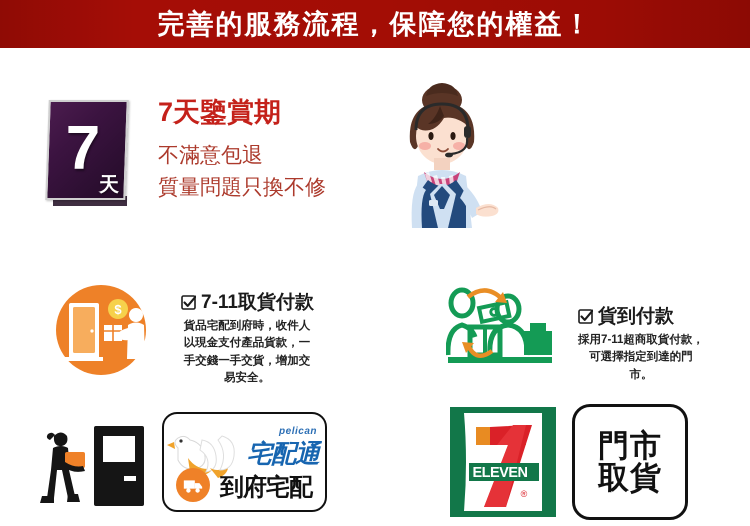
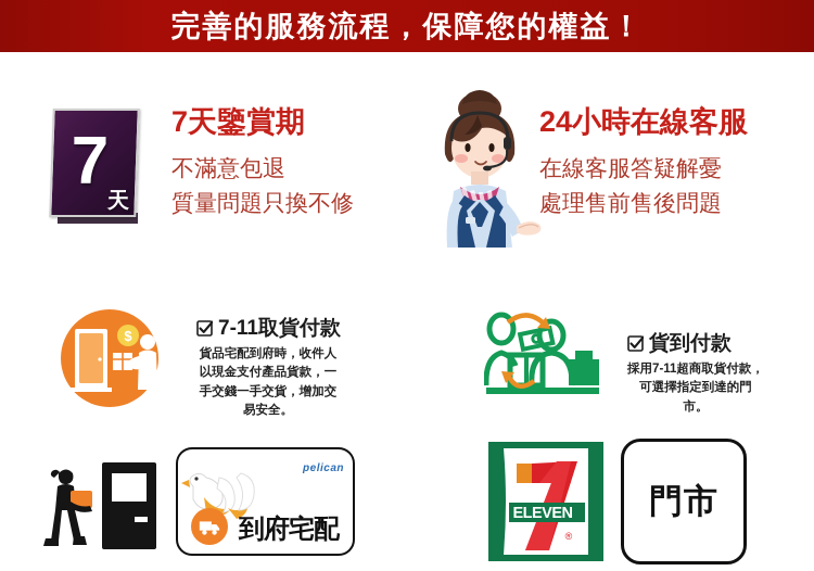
  完善的服務流程，保障您的權益！
  7
  天
  7天鑒賞期
  不滿意包退
  質量問題只換不修
+ 24小時在線客服
+ 在線客服答疑解憂
+ 處理售前售後問題
  $
  7-11取貨付款
  貨品宅配到府時，收件人以現金支付產品貨款，一手交錢一手交貨，增加交易安全。
  貨到付款
  採用7-11超商取貨付款，可選擇指定到達的門市。
  pelican
- 宅配通
  到府宅配
  ELEVEN
  ®
  門市
- 取貨
